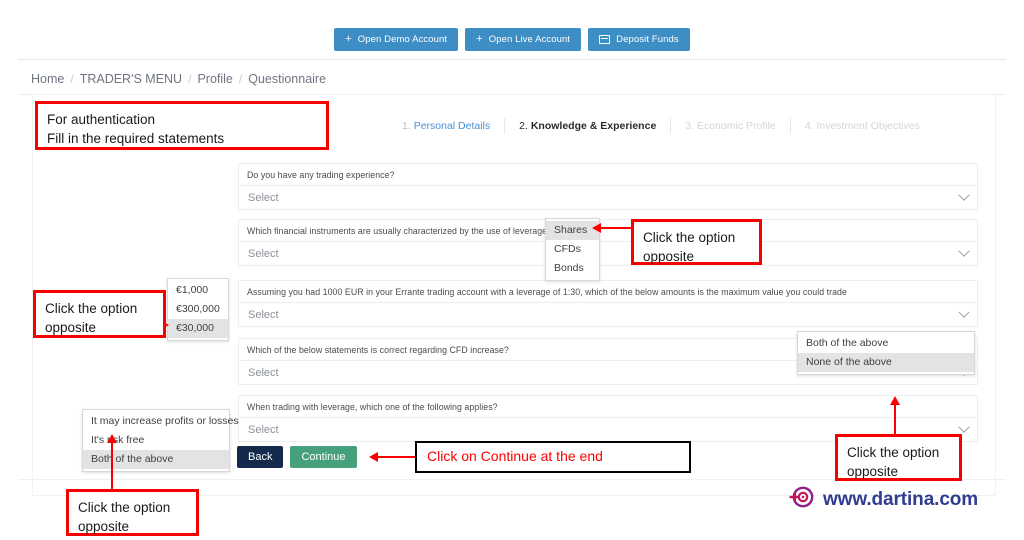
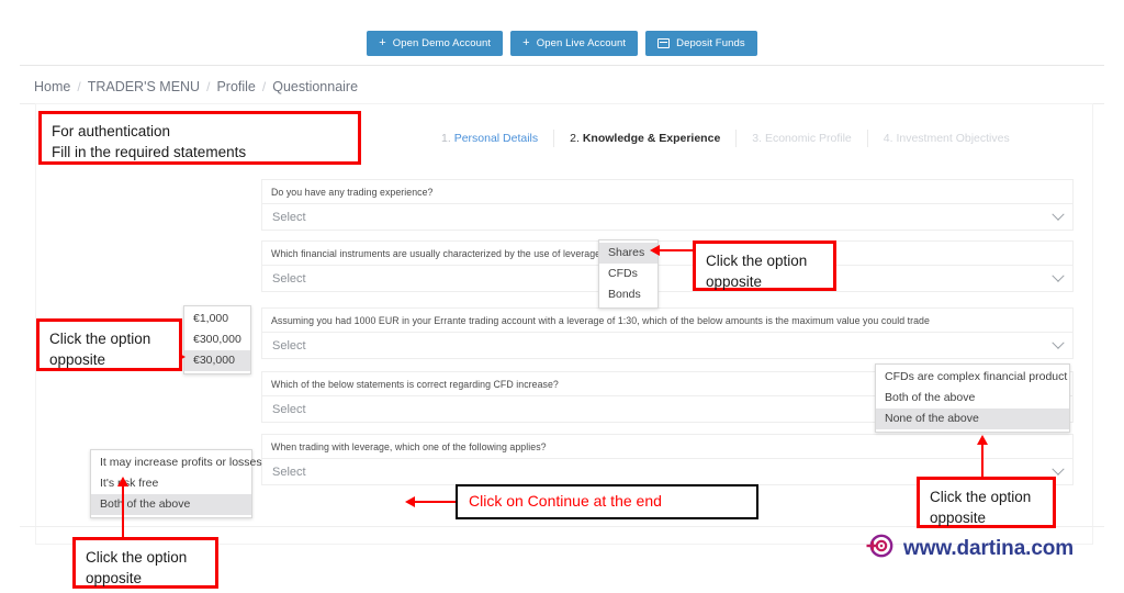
  +
  Open Demo Account
  +
  Open Live Account
  Deposit Funds
  Home
  /
  TRADER'S MENU
  /
  Profile
  /
  Questionnaire
  1. Personal Details
  2. Knowledge & Experience
  3. Economic Profile
  4. Investment Objectives
  Do you have any trading experience?
  Select
  Which financial instruments are usually characterized by the use of leverag
  Select
  Assuming you had 1000 EUR in your Errante trading account with a leverage of 1:30, which of the below amounts is the maximum value you could trade
  Select
  Which of the below statements is correct regarding CFD increase?
  Select
  When trading with leverage, which one of the following applies?
  Select
- Back
- Continue
  Shares
  CFDs
  Bonds
  €1,000
  €300,000
  €30,000
+ CFDs are complex financial product
  Both of the above
  None of the above
  It may increase profits or losses
  It's risk free
  Both of the above
  For authentication
  Fill in the required statements
  Click the option
  opposite
  Click the option
  opposite
  Click the option
  opposite
  Click the option
  opposite
  Click on Continue at the end
  www.dartina.com
